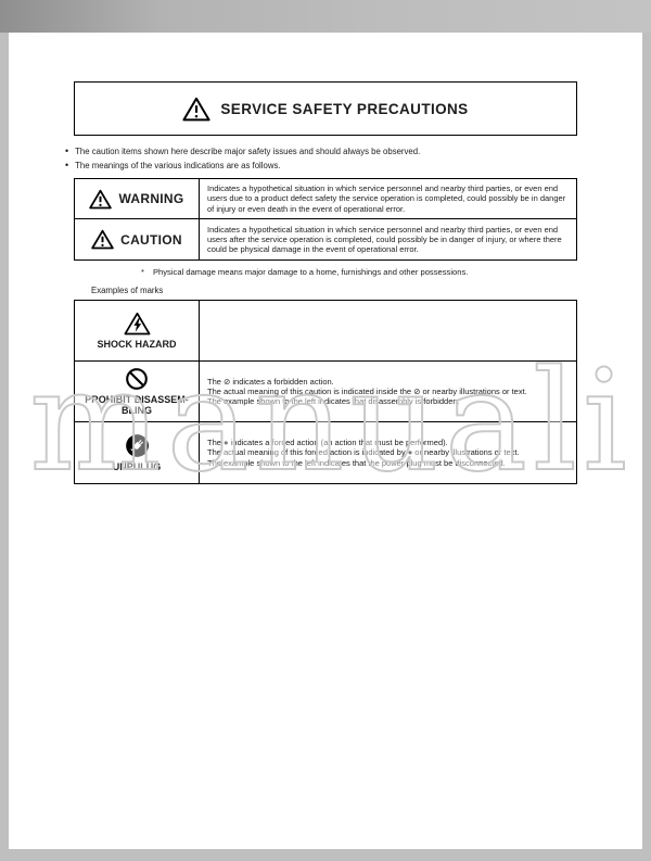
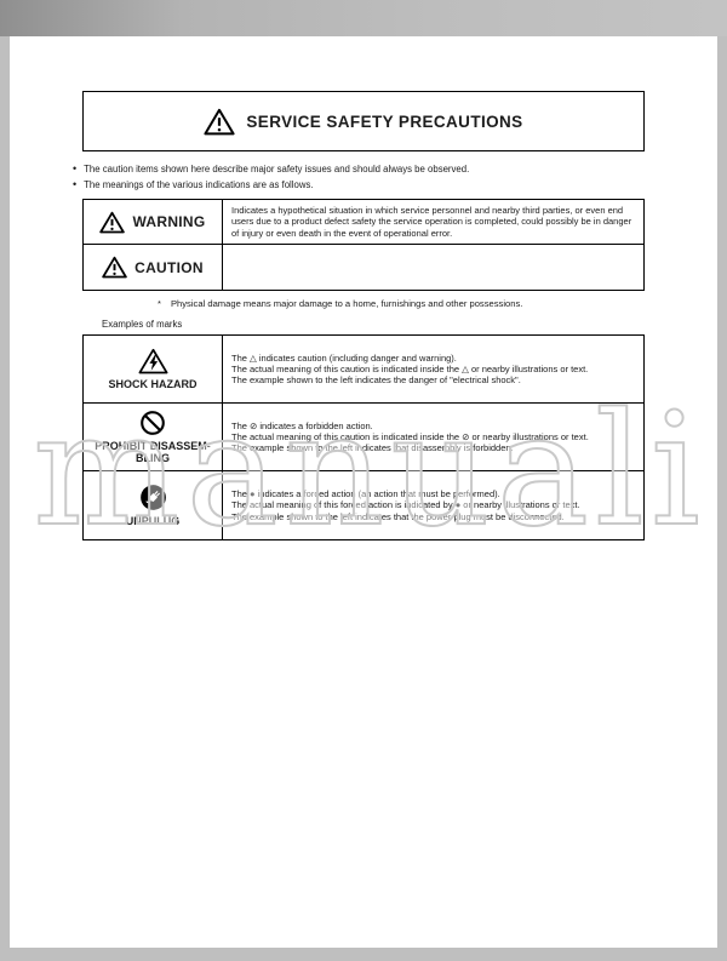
  SERVICE SAFETY PRECAUTIONS
  •
  The caution items shown here describe major safety issues and should always be observed.
  •
  The meanings of the various indications are as follows.
  WARNING
  Indicates a hypothetical situation in which service personnel and nearby third parties, or even end users due to a product defect safety the service operation is completed, could possibly be in danger of injury or even death in the event of operational error.
  CAUTION
- Indicates a hypothetical situation in which service personnel and nearby third parties, or even end users after the service operation is completed, could possibly be in danger of injury, or where there could be physical damage in the event of operational error.
  *
  Physical damage means major damage to a home, furnishings and other possessions.
  Examples of marks
  SHOCK HAZARD
+ The △ indicates caution (including danger and warning).
+ The actual meaning of this caution is indicated inside the △ or nearby illustrations or text.
+ The example shown to the left indicates the danger of "electrical shock".
  PROHIBIT DISASSEM-BLING
  The ⊘ indicates a forbidden action.
  The actual meaning of this caution is indicated inside the ⊘ or nearby illustrations or text.
  The example shown to the left indicates that disassembly is forbidden.
  UNPULUG
  The ● indicates a forced action (an action that must be performed).
  The actual meaning of this forced action is indicated by ● or nearby illustrations or text.
  The example shown to the left indicates that the power plug must be disconnected.
  manuali
